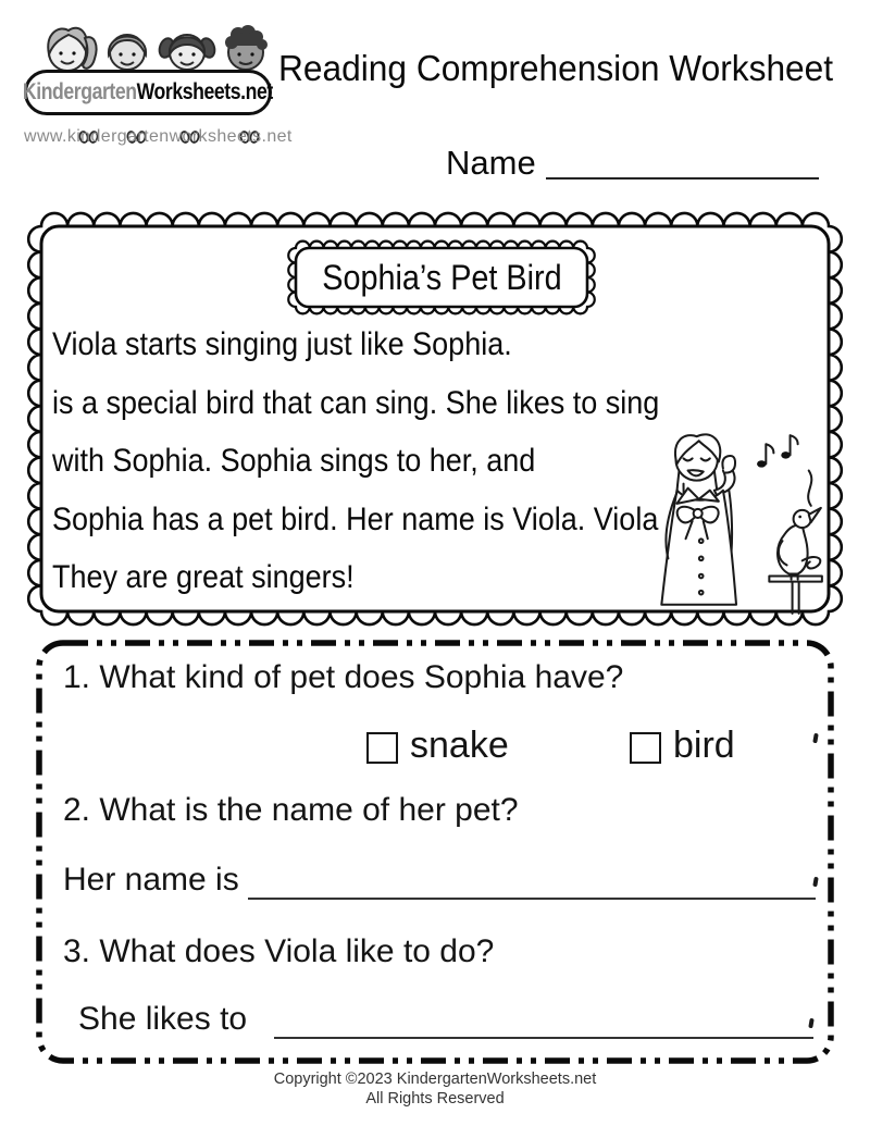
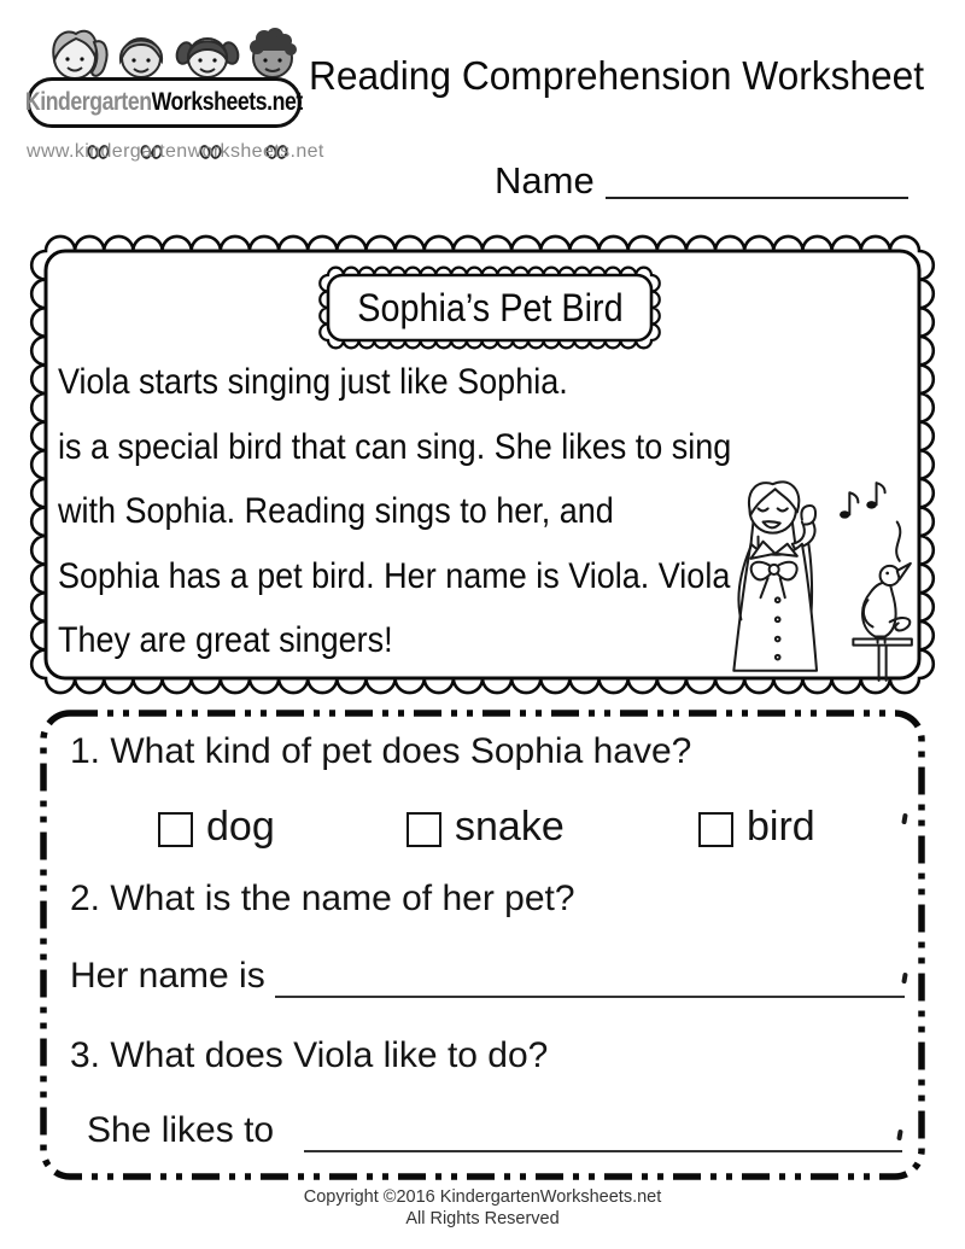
  KindergartenWorksheets.net
  www.kindergartenworksheets.net
  Reading Comprehension Worksheet
  Name
  Sophia’s Pet Bird
  Viola starts singing just like Sophia.
  is a special bird that can sing. She likes to sing
- with Sophia. Sophia sings to her, and
+ with Sophia. Reading sings to her, and
  Sophia has a pet bird. Her name is Viola. Viola
  They are great singers!
  1. What kind of pet does Sophia have?
+ dog
  snake
  bird
  2. What is the name of her pet?
  Her name is
  3. What does Viola like to do?
  She likes to
- Copyright ©2023 KindergartenWorksheets.net
+ Copyright ©2016 KindergartenWorksheets.net
  All Rights Reserved
